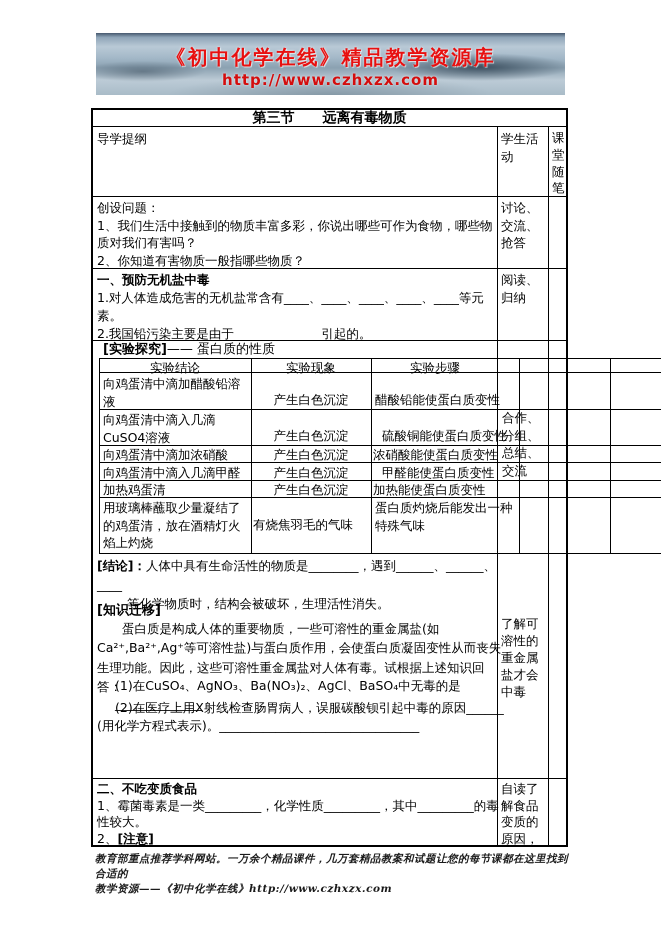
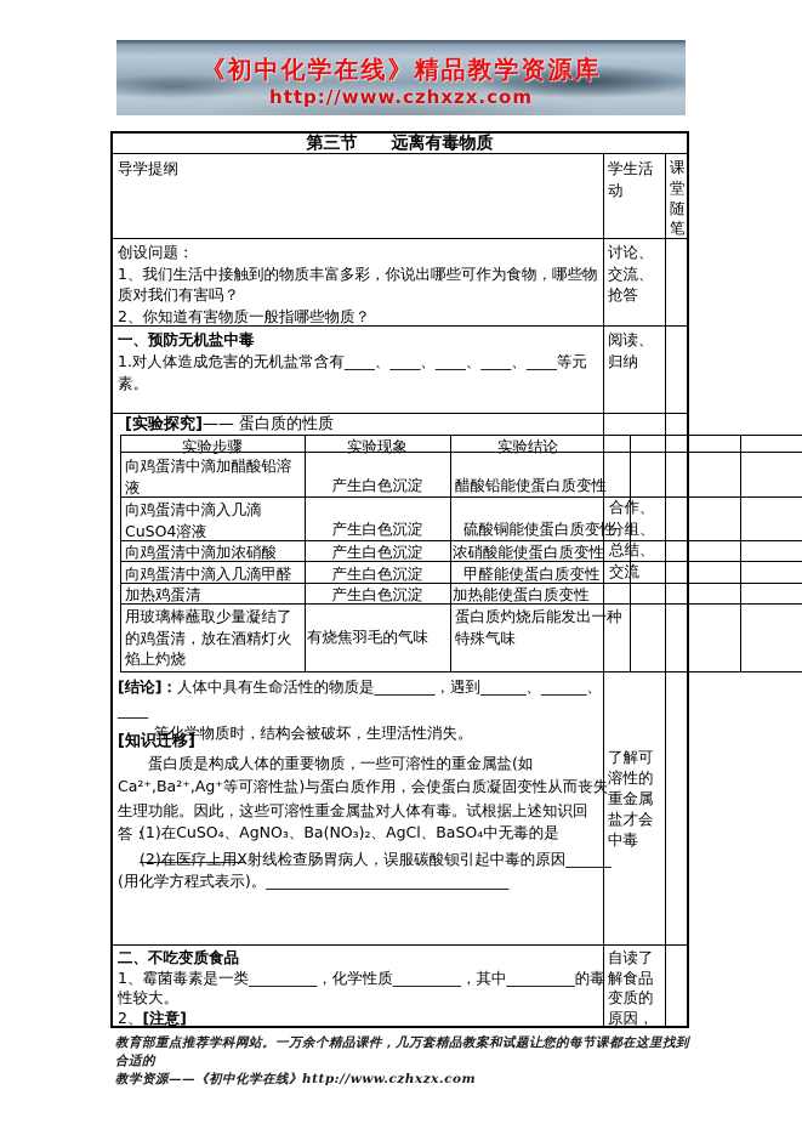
  《初中化学在线》精品教学资源库
  http://www.czhxzx.com
  第三节 远离有毒物质
  导学提纲
  学生活动
  课堂随笔
  创设问题：
  1、我们生活中接触到的物质丰富多彩，你说出哪些可作为食物，哪些物质对我们有害吗？
  2、你知道有害物质一般指哪些物质？
  讨论、交流、抢答
  一、预防无机盐中毒
  1.对人体造成危害的无机盐常含有____、____、____、____、____等元素。
- 2.我国铅污染主要是由于______________引起的。
  阅读、归纳
  [实验探究]—— 蛋白质的性质
- 实验结论
+ 实验步骤
  实验现象
- 实验步骤
+ 实验结论
  向鸡蛋清中滴加醋酸铅溶液
  产生白色沉淀
  醋酸铅能使蛋白质变性
  向鸡蛋清中滴入几滴CuSO4溶液
  产生白色沉淀
  硫酸铜能使蛋白质变性
  向鸡蛋清中滴加浓硝酸
  产生白色沉淀
  浓硝酸能使蛋白质变性
  向鸡蛋清中滴入几滴甲醛
  产生白色沉淀
  甲醛能使蛋白质变性
  加热鸡蛋清
  产生白色沉淀
  加热能使蛋白质变性
  用玻璃棒蘸取少量凝结了的鸡蛋清，放在酒精灯火焰上灼烧
  有烧焦羽毛的气味
  蛋白质灼烧后能发出一种特殊气味
  合作、分组、总结、交流
  [结论]：人体中具有生命活性的物质是________，遇到______、______、____
  等化学物质时，结构会被破坏，生理活性消失。
  [知识迁移]
  蛋白质是构成人体的重要物质，一些可溶性的重金属盐(如Ca²⁺,Ba²⁺,Ag⁺等可溶性盐)与蛋白质作用，会使蛋白质凝固变性从而丧失生理功能。因此，这些可溶性重金属盐对人体有毒。试根据上述知识回答：
  (1)在CuSO₄、AgNO₃、Ba(NO₃)₂、AgCl、BaSO₄中无毒的是______________
  (2)在医疗上用X射线检查肠胃病人，误服碳酸钡引起中毒的原因______
  (用化学方程式表示)。________________________________
  了解可溶性的重金属盐才会中毒
  二、不吃变质食品
  1、霉菌毒素是一类_________，化学性质_________，其中_________的毒性较大。
  2、[注意]
  自读了解食品变质的原因，
  教育部重点推荐学科网站。一万余个精品课件，几万套精品教案和试题让您的每节课都在这里找到合适的
  教学资源——《初中化学在线》http://www.czhxzx.com
